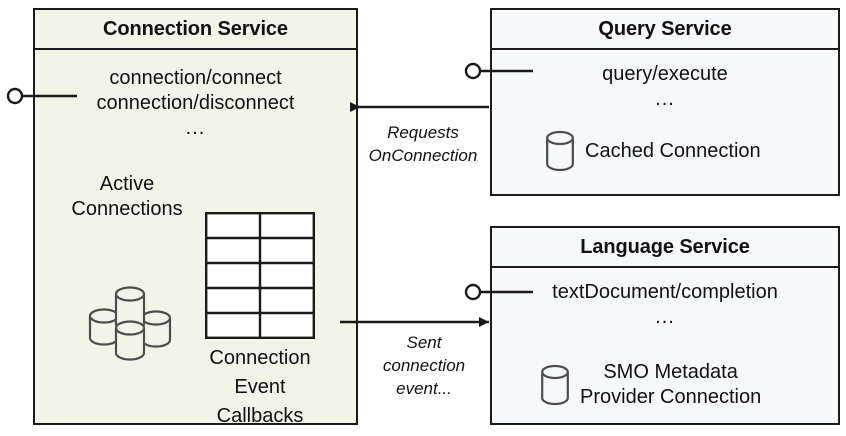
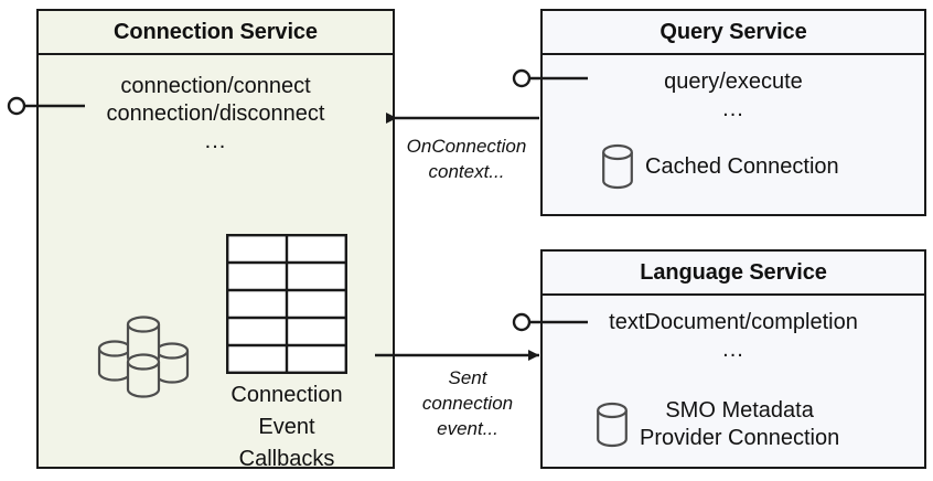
  Connection Service
  connection/connect
  connection/disconnect
  ...
- Active
- Connections
  Connection
  Event
  Callbacks
  Query Service
  query/execute
  ...
  Cached Connection
  Language Service
  textDocument/completion
  ...
  SMO Metadata
  Provider Connection
- Requests
  OnConnection
+ context...
  Sent
  connection
  event...
